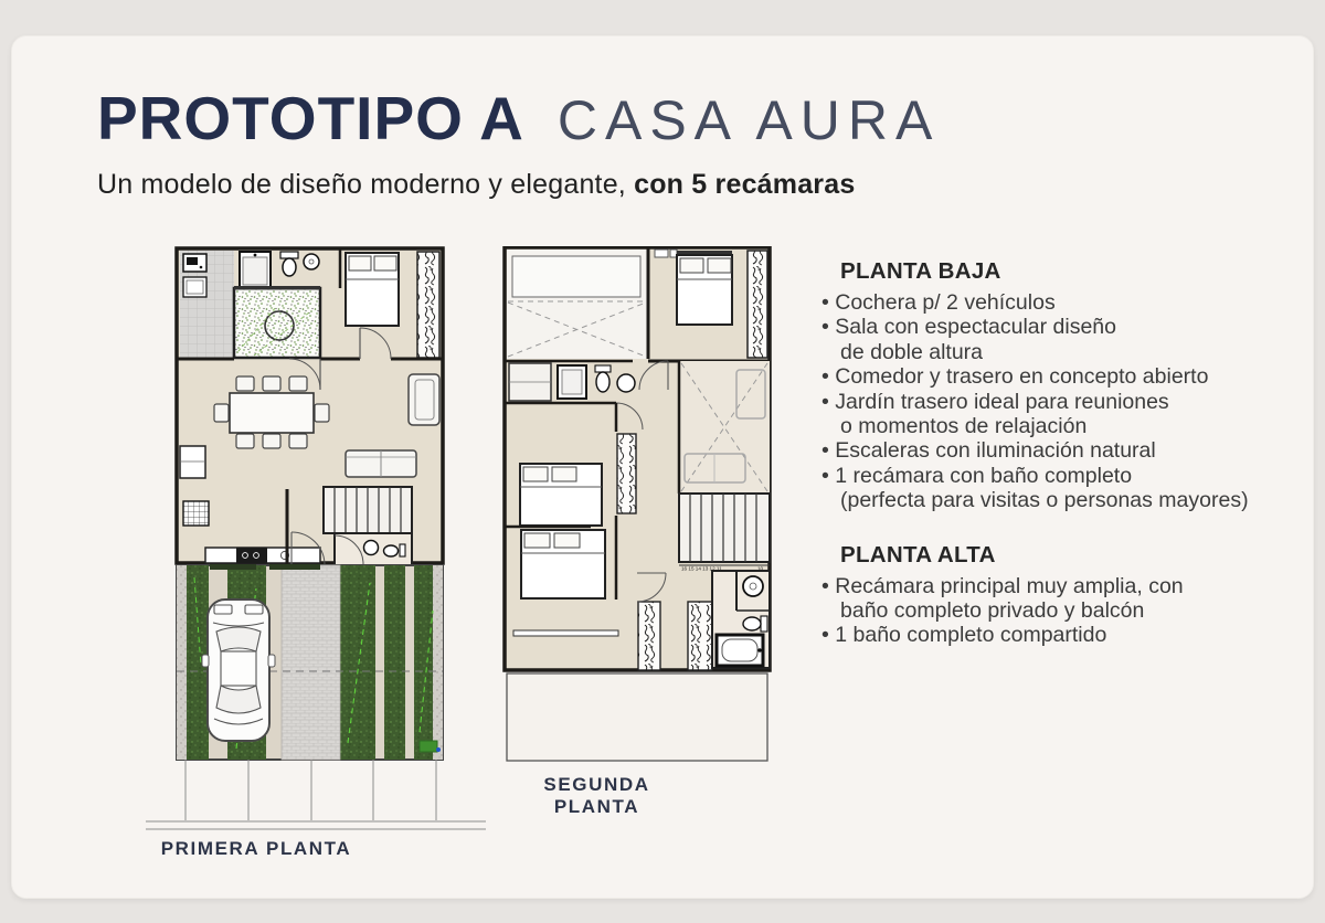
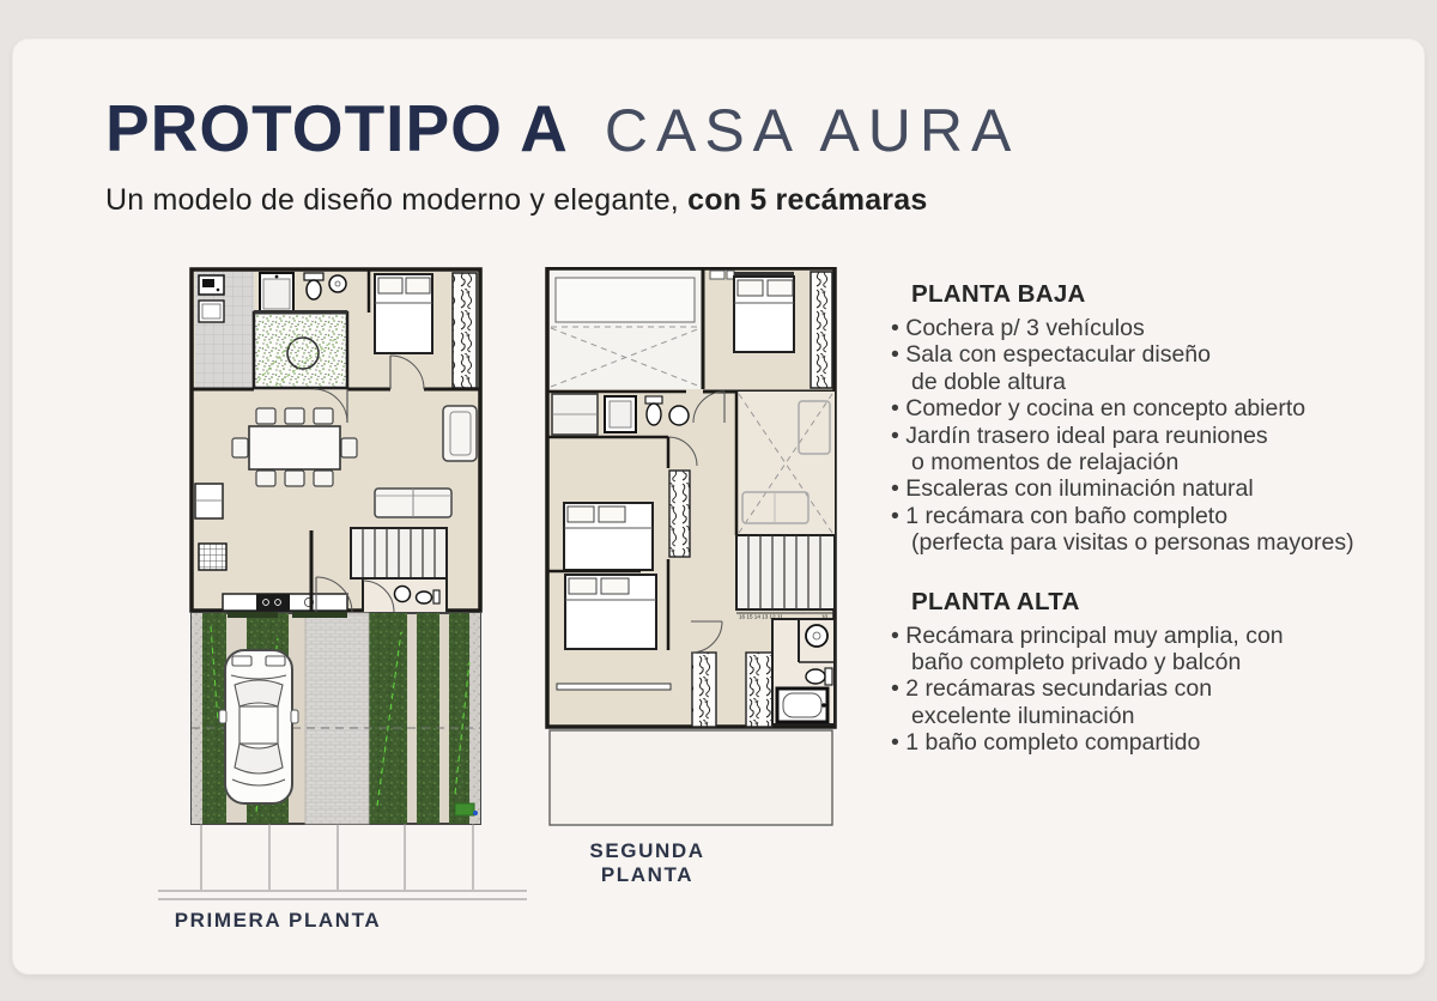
  PROTOTIPO A
  CASA AURA
  Un modelo de diseño moderno y elegante, con 5 recámaras
  PRIMERA PLANTA
  SEGUNDA PLANTA
  PLANTA BAJA
- Cochera p/ 2 vehículos
+ Cochera p/ 3 vehículos
  Sala con espectacular diseño
  de doble altura
- Comedor y trasero en concepto abierto
+ Comedor y cocina en concepto abierto
  Jardín trasero ideal para reuniones
  o momentos de relajación
  Escaleras con iluminación natural
  1 recámara con baño completo
  (perfecta para visitas o personas mayores)
  PLANTA ALTA
  Recámara principal muy amplia, con
  baño completo privado y balcón
+ 2 recámaras secundarias con
+ excelente iluminación
  1 baño completo compartido
